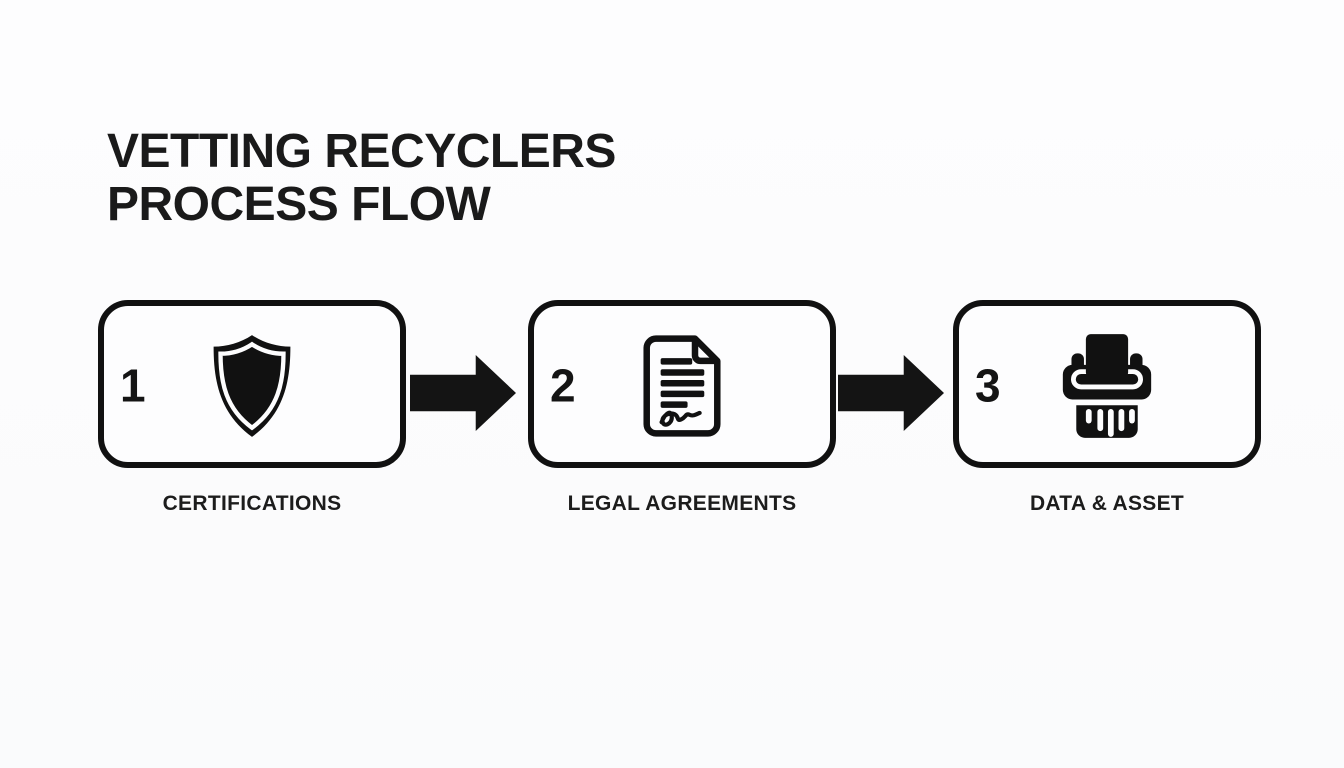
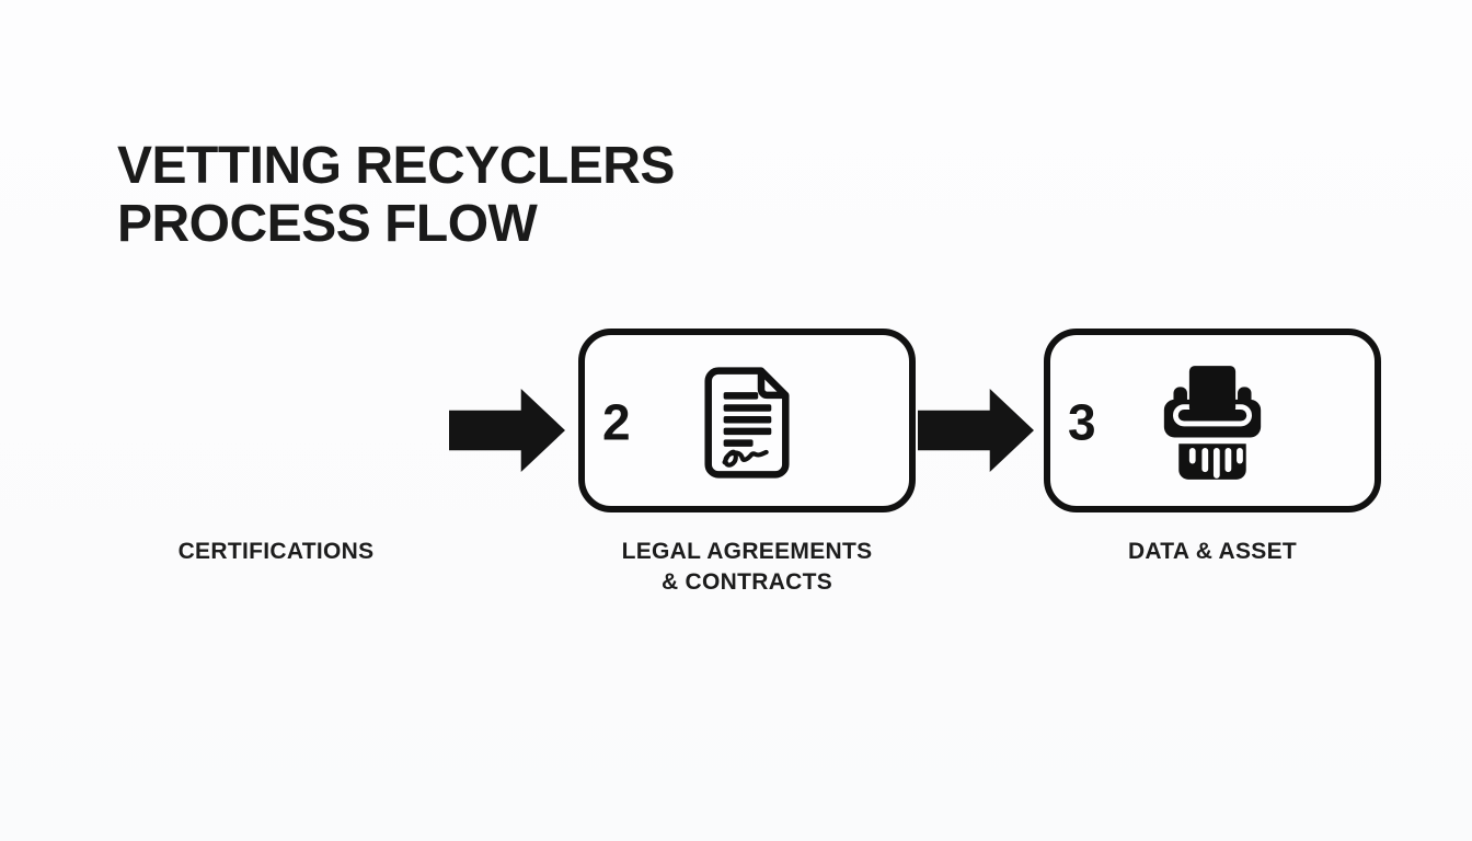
  VETTING RECYCLERS
  PROCESS FLOW
- 1
  2
  3
  CERTIFICATIONS
  LEGAL AGREEMENTS
+ & CONTRACTS
  DATA & ASSET
